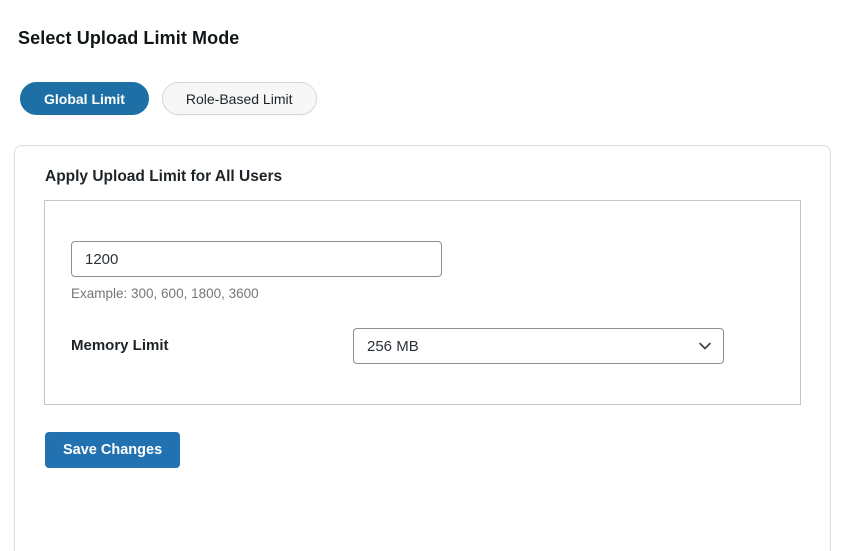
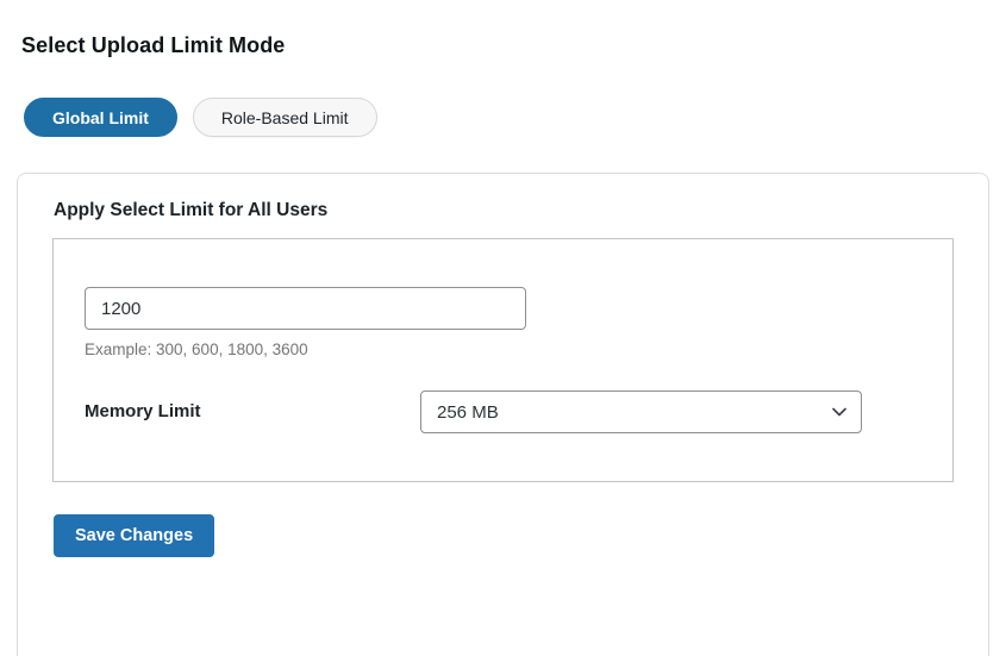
  Select Upload Limit Mode
  Global Limit
  Role-Based Limit
- Apply Upload Limit for All Users
+ Apply Select Limit for All Users
  1200
  Example: 300, 600, 1800, 3600
  Memory Limit
  256 MB
  Save Changes
